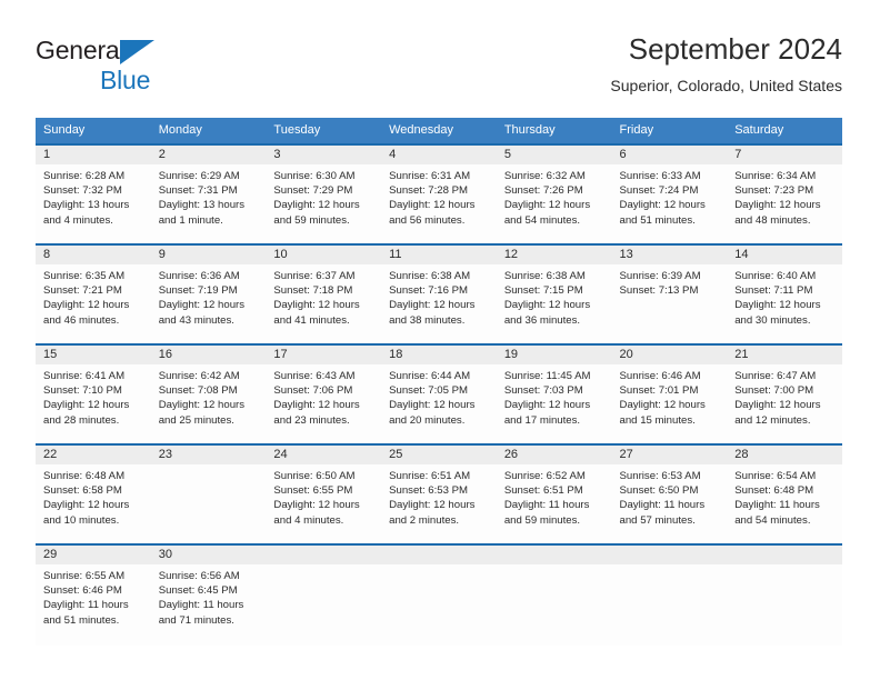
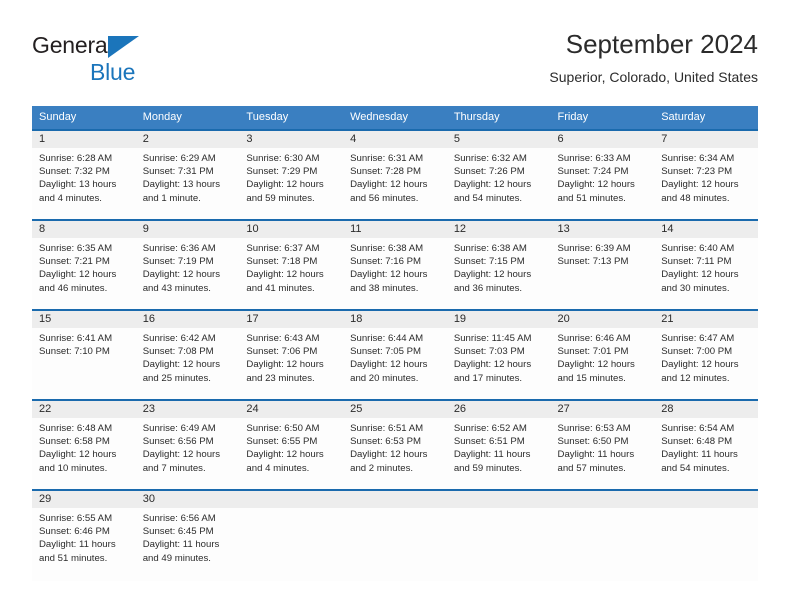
  General
  Blue
  September 2024
  Superior, Colorado, United States
  Sunday
  Monday
  Tuesday
  Wednesday
  Thursday
  Friday
  Saturday
  1
  Sunrise: 6:28 AM
  Sunset: 7:32 PM
  Daylight: 13 hours and 4 minutes.
  2
  Sunrise: 6:29 AM
  Sunset: 7:31 PM
  Daylight: 13 hours and 1 minute.
  3
  Sunrise: 6:30 AM
  Sunset: 7:29 PM
  Daylight: 12 hours and 59 minutes.
  4
  Sunrise: 6:31 AM
  Sunset: 7:28 PM
  Daylight: 12 hours and 56 minutes.
  5
  Sunrise: 6:32 AM
  Sunset: 7:26 PM
  Daylight: 12 hours and 54 minutes.
  6
  Sunrise: 6:33 AM
  Sunset: 7:24 PM
  Daylight: 12 hours and 51 minutes.
  7
  Sunrise: 6:34 AM
  Sunset: 7:23 PM
  Daylight: 12 hours and 48 minutes.
  8
  Sunrise: 6:35 AM
  Sunset: 7:21 PM
  Daylight: 12 hours and 46 minutes.
  9
  Sunrise: 6:36 AM
  Sunset: 7:19 PM
  Daylight: 12 hours and 43 minutes.
  10
  Sunrise: 6:37 AM
  Sunset: 7:18 PM
  Daylight: 12 hours and 41 minutes.
  11
  Sunrise: 6:38 AM
  Sunset: 7:16 PM
  Daylight: 12 hours and 38 minutes.
  12
  Sunrise: 6:38 AM
  Sunset: 7:15 PM
  Daylight: 12 hours and 36 minutes.
  13
  Sunrise: 6:39 AM
  Sunset: 7:13 PM
  14
  Sunrise: 6:40 AM
  Sunset: 7:11 PM
  Daylight: 12 hours and 30 minutes.
  15
  Sunrise: 6:41 AM
  Sunset: 7:10 PM
- Daylight: 12 hours and 28 minutes.
  16
  Sunrise: 6:42 AM
  Sunset: 7:08 PM
  Daylight: 12 hours and 25 minutes.
  17
  Sunrise: 6:43 AM
  Sunset: 7:06 PM
  Daylight: 12 hours and 23 minutes.
  18
  Sunrise: 6:44 AM
  Sunset: 7:05 PM
  Daylight: 12 hours and 20 minutes.
  19
  Sunrise: 11:45 AM
  Sunset: 7:03 PM
  Daylight: 12 hours and 17 minutes.
  20
  Sunrise: 6:46 AM
  Sunset: 7:01 PM
  Daylight: 12 hours and 15 minutes.
  21
  Sunrise: 6:47 AM
  Sunset: 7:00 PM
  Daylight: 12 hours and 12 minutes.
  22
  Sunrise: 6:48 AM
  Sunset: 6:58 PM
  Daylight: 12 hours and 10 minutes.
  23
+ Sunrise: 6:49 AM
+ Sunset: 6:56 PM
+ Daylight: 12 hours and 7 minutes.
  24
  Sunrise: 6:50 AM
  Sunset: 6:55 PM
  Daylight: 12 hours and 4 minutes.
  25
  Sunrise: 6:51 AM
  Sunset: 6:53 PM
  Daylight: 12 hours and 2 minutes.
  26
  Sunrise: 6:52 AM
  Sunset: 6:51 PM
  Daylight: 11 hours and 59 minutes.
  27
  Sunrise: 6:53 AM
  Sunset: 6:50 PM
  Daylight: 11 hours and 57 minutes.
  28
  Sunrise: 6:54 AM
  Sunset: 6:48 PM
  Daylight: 11 hours and 54 minutes.
  29
  Sunrise: 6:55 AM
  Sunset: 6:46 PM
  Daylight: 11 hours and 51 minutes.
  30
  Sunrise: 6:56 AM
  Sunset: 6:45 PM
- Daylight: 11 hours and 71 minutes.
+ Daylight: 11 hours and 49 minutes.
